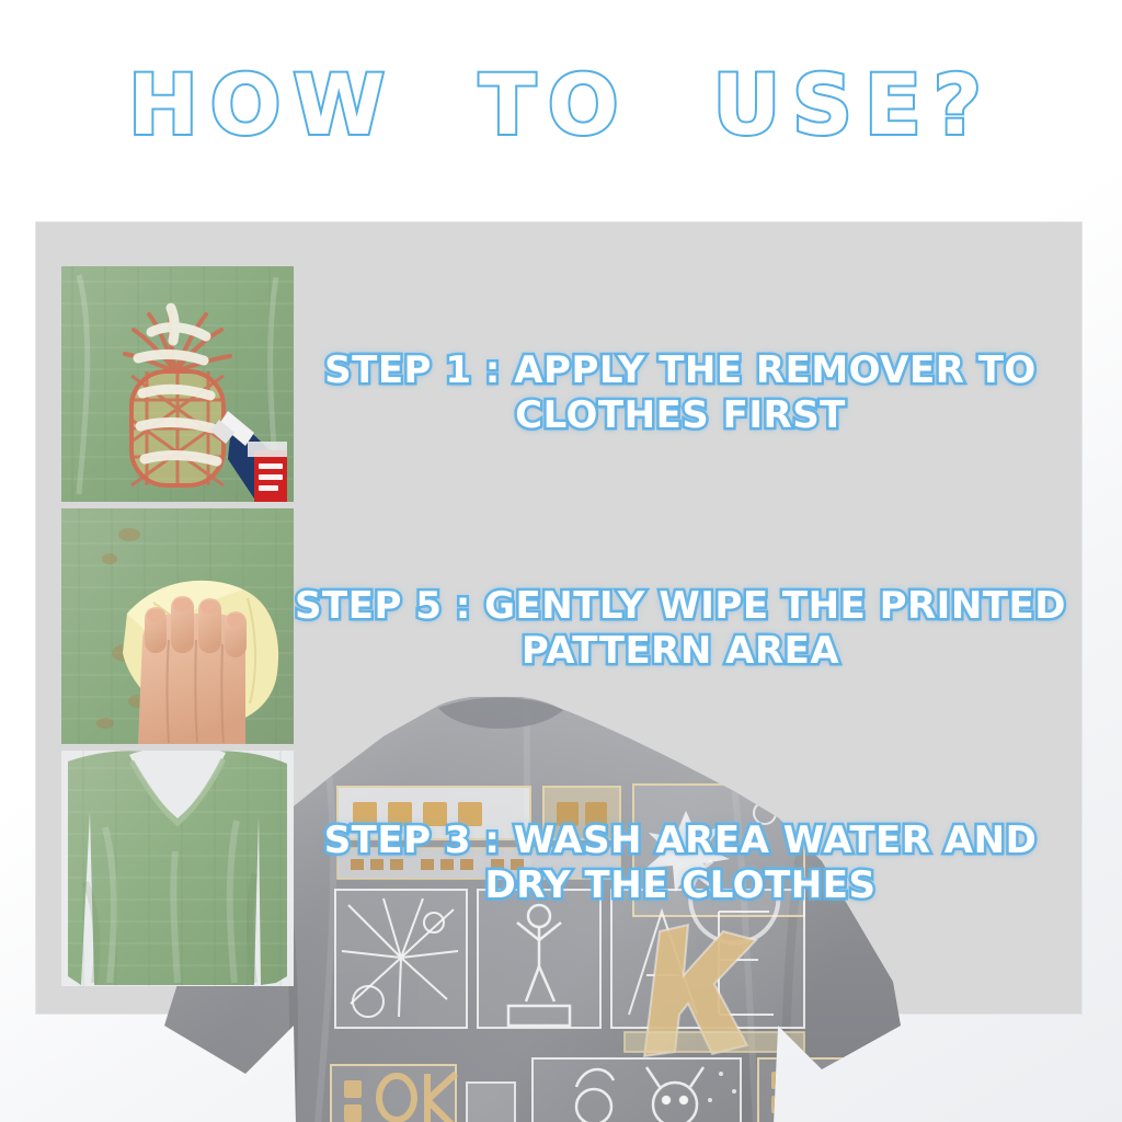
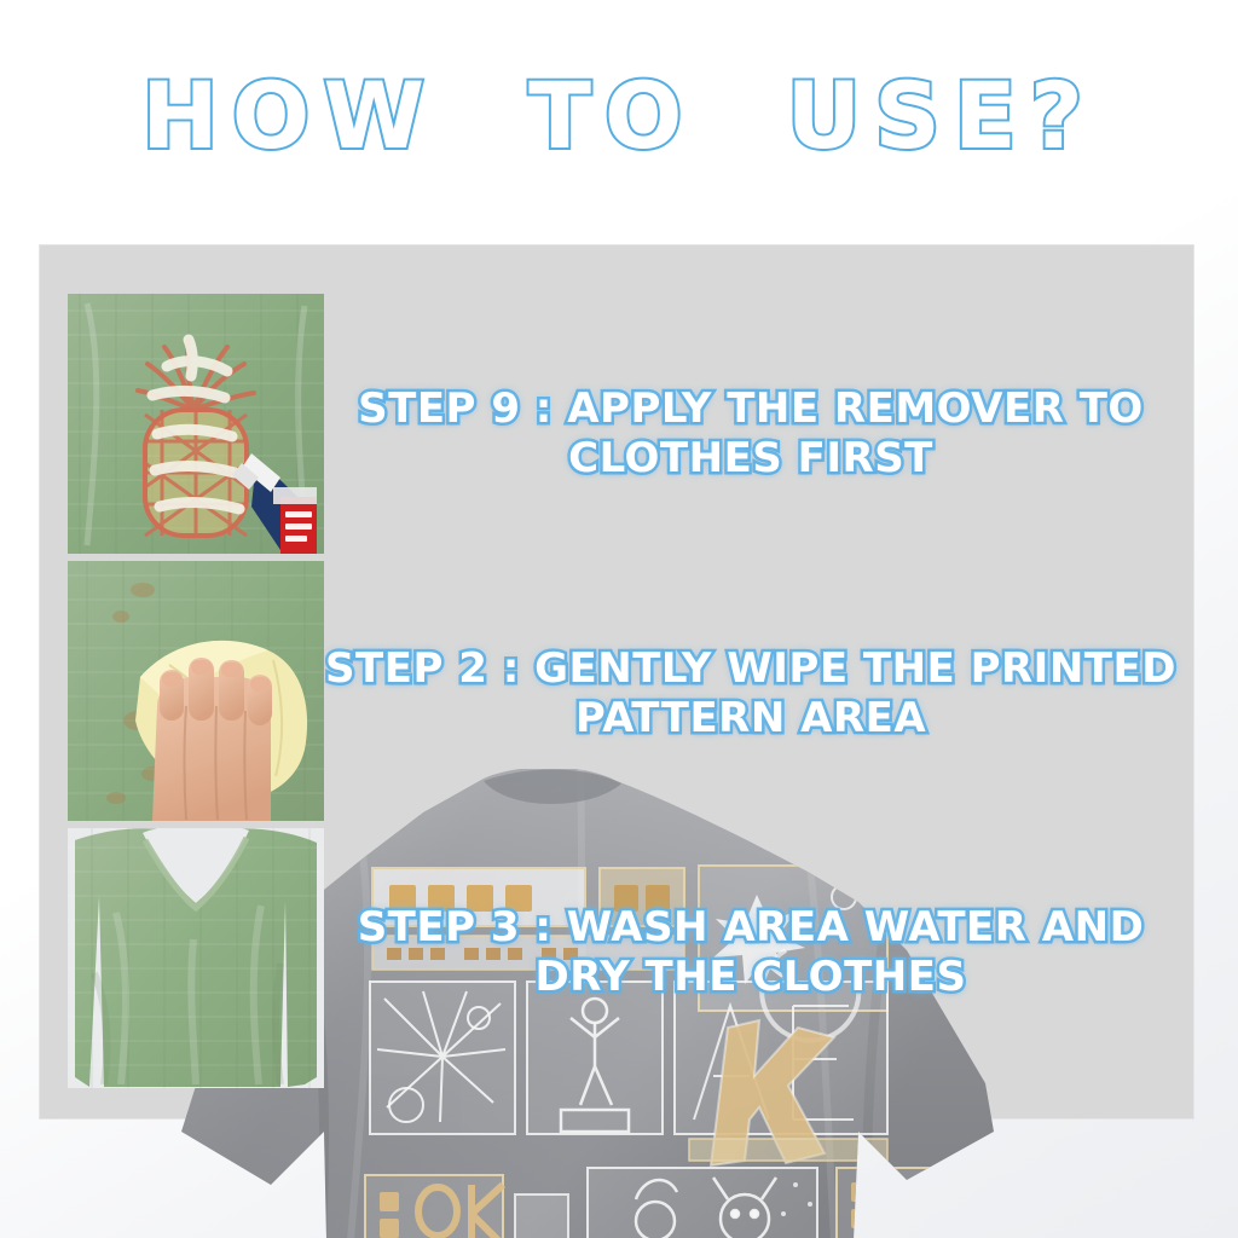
  HOW TO USE?
- STEP 1 : APPLY THE REMOVER TO
+ STEP 9 : APPLY THE REMOVER TO
  CLOTHES FIRST
- STEP 5 : GENTLY WIPE THE PRINTED
+ STEP 2 : GENTLY WIPE THE PRINTED
  PATTERN AREA
  STEP 3 : WASH AREA WATER AND
  DRY THE CLOTHES
